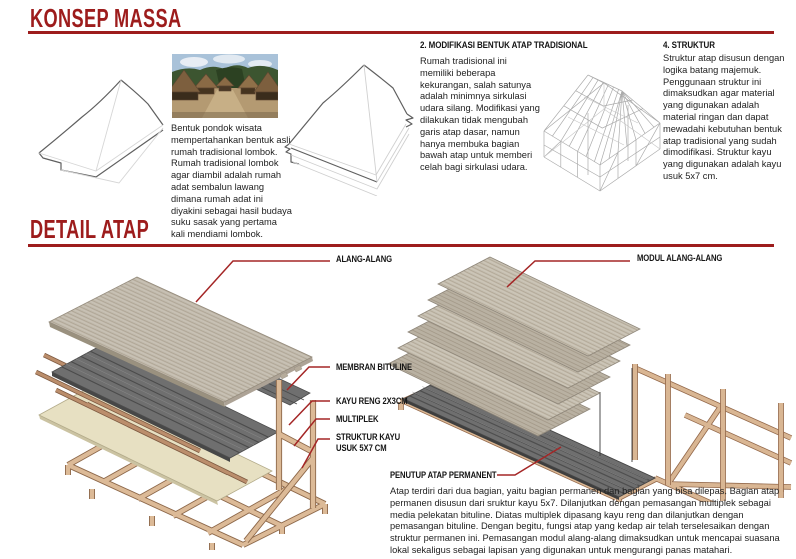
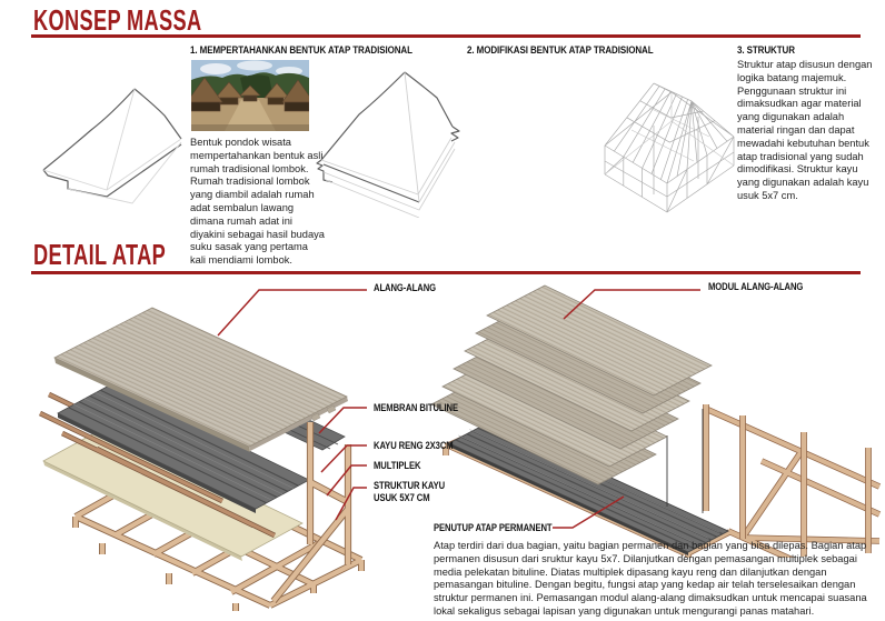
  KONSEP MASSA
+ 1. MEMPERTAHANKAN BENTUK ATAP TRADISIONAL
- Bentuk pondok wisata mempertahankan bentuk asli rumah tradisional lombok. Rumah tradisional lombok agar diambil adalah rumah adat sembalun lawang dimana rumah adat ini diyakini sebagai hasil budaya suku sasak yang pertama kali mendiami lombok.
+ Bentuk pondok wisata mempertahankan bentuk asli rumah tradisional lombok. Rumah tradisional lombok yang diambil adalah rumah adat sembalun lawang dimana rumah adat ini diyakini sebagai hasil budaya suku sasak yang pertama kali mendiami lombok.
  2. MODIFIKASI BENTUK ATAP TRADISIONAL
- Rumah tradisional ini memiliki beberapa kekurangan, salah satunya adalah minimnya sirkulasi udara silang. Modifikasi yang dilakukan tidak mengubah garis atap dasar, namun hanya membuka bagian bawah atap untuk memberi celah bagi sirkulasi udara.
- 4. STRUKTUR
+ 3. STRUKTUR
  Struktur atap disusun dengan logika batang majemuk. Penggunaan struktur ini dimaksudkan agar material yang digunakan adalah material ringan dan dapat mewadahi kebutuhan bentuk atap tradisional yang sudah dimodifikasi. Struktur kayu yang digunakan adalah kayu usuk 5x7 cm.
  DETAIL ATAP
  ALANG-ALANG
  MEMBRAN BITULINE
  KAYU RENG 2X3CM
  MULTIPLEK
  STRUKTUR KAYU USUK 5X7 CM
  MODUL ALANG-ALANG
  PENUTUP ATAP PERMANENT
  Atap terdiri dari dua bagian, yaitu bagian permanen dan bagian yang bisa dilepas. Bagian atap permanen disusun dari sruktur kayu 5x7. Dilanjutkan dengan pemasangan multiplek sebagai media pelekatan bituline. Diatas multiplek dipasang kayu reng dan dilanjutkan dengan pemasangan bituline. Dengan begitu, fungsi atap yang kedap air telah terselesaikan dengan struktur permanen ini. Pemasangan modul alang-alang dimaksudkan untuk mencapai suasana lokal sekaligus sebagai lapisan yang digunakan untuk mengurangi panas matahari.
